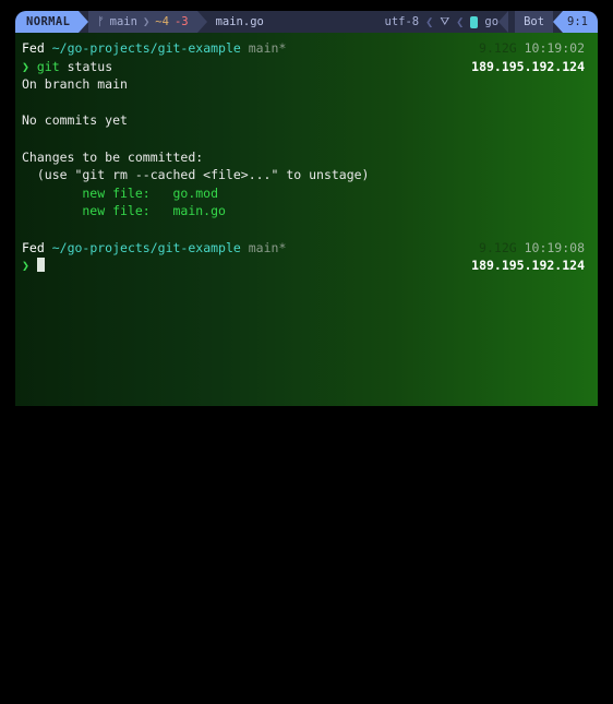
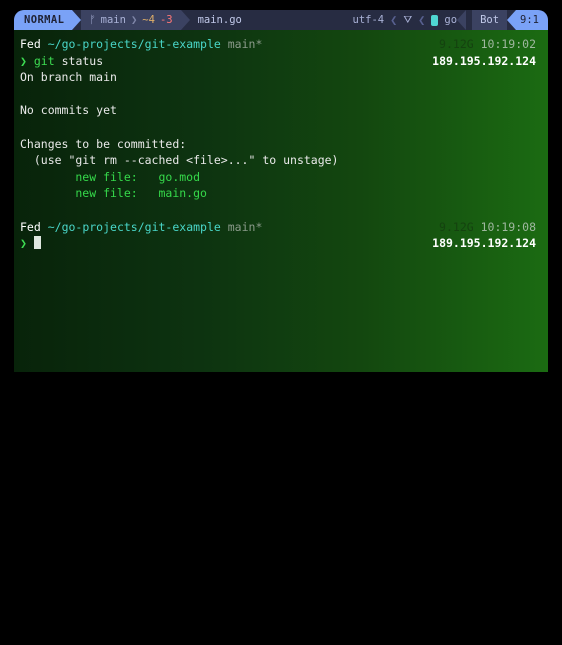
  NORMAL
  ᚠ
  main
  ❯
  ~4
  -3
  main.go
- utf-8
+ utf-4
  ❮
  ⛛
  ❮
  go
  Bot
  9:1
  Fed ~/go-projects/git-example main*
  9.12G 10:19:02
  ❯ git status
  189.195.192.124
  On branch main
  No commits yet
  Changes to be committed:
  (use "git rm --cached <file>..." to unstage)
  new file: go.mod
  new file: main.go
  Fed ~/go-projects/git-example main*
  9.12G 10:19:08
  ❯
  189.195.192.124
